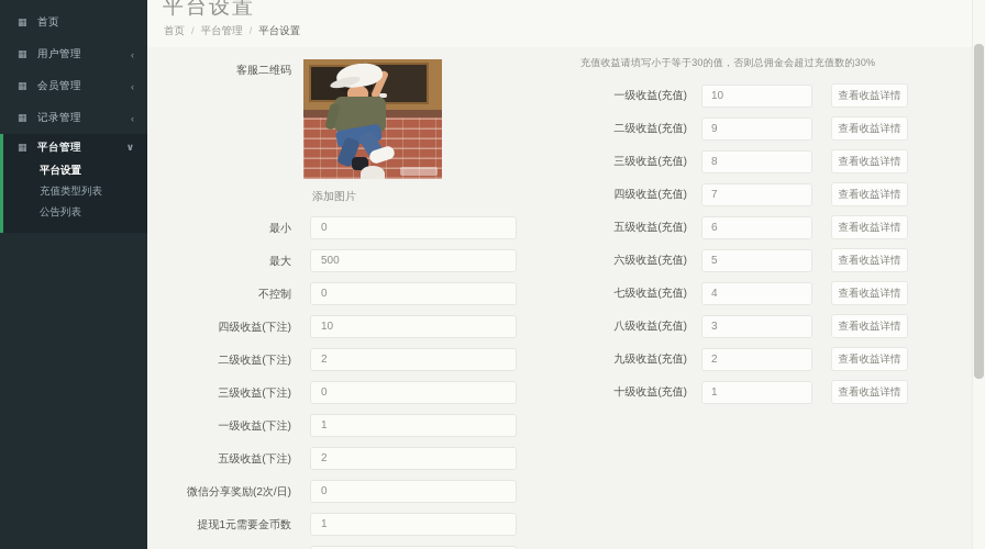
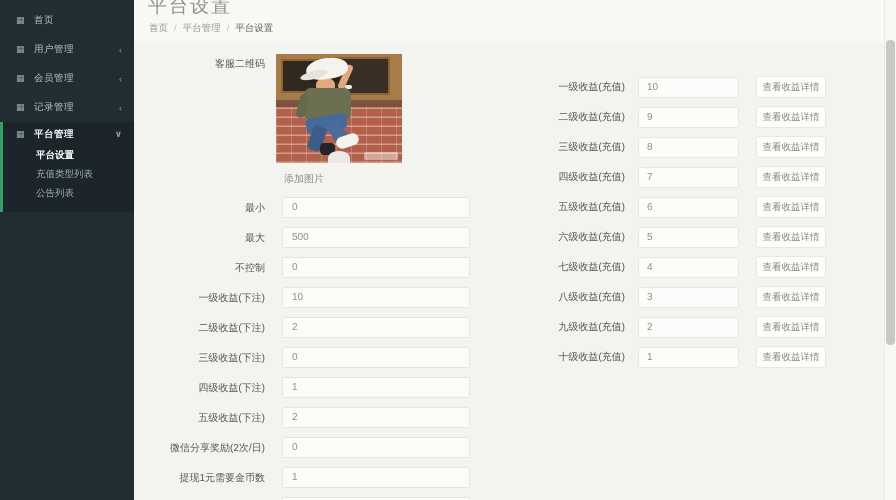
  ▦
  首页
  ▦
  用户管理
  ‹
  ▦
  会员管理
  ‹
  ▦
  记录管理
  ‹
  ▦
  平台管理
  ∨
  平台设置
  充值类型列表
  公告列表
  平台设置
  首页 / 平台管理 / 平台设置
  客服二维码
  添加图片
  最小
  0
  最大
  500
  不控制
  0
- 四级收益(下注)
+ 一级收益(下注)
  10
  二级收益(下注)
  2
  三级收益(下注)
  0
- 一级收益(下注)
+ 四级收益(下注)
  1
  五级收益(下注)
  2
  微信分享奖励(2次/日)
  0
  提现1元需要金币数
  1
- 充值收益请填写小于等于30的值，否则总佣金会超过充值数的30%
  一级收益(充值)
  10
  查看收益详情
  二级收益(充值)
  9
  查看收益详情
  三级收益(充值)
  8
  查看收益详情
  四级收益(充值)
  7
  查看收益详情
  五级收益(充值)
  6
  查看收益详情
  六级收益(充值)
  5
  查看收益详情
  七级收益(充值)
  4
  查看收益详情
  八级收益(充值)
  3
  查看收益详情
  九级收益(充值)
  2
  查看收益详情
  十级收益(充值)
  1
  查看收益详情
